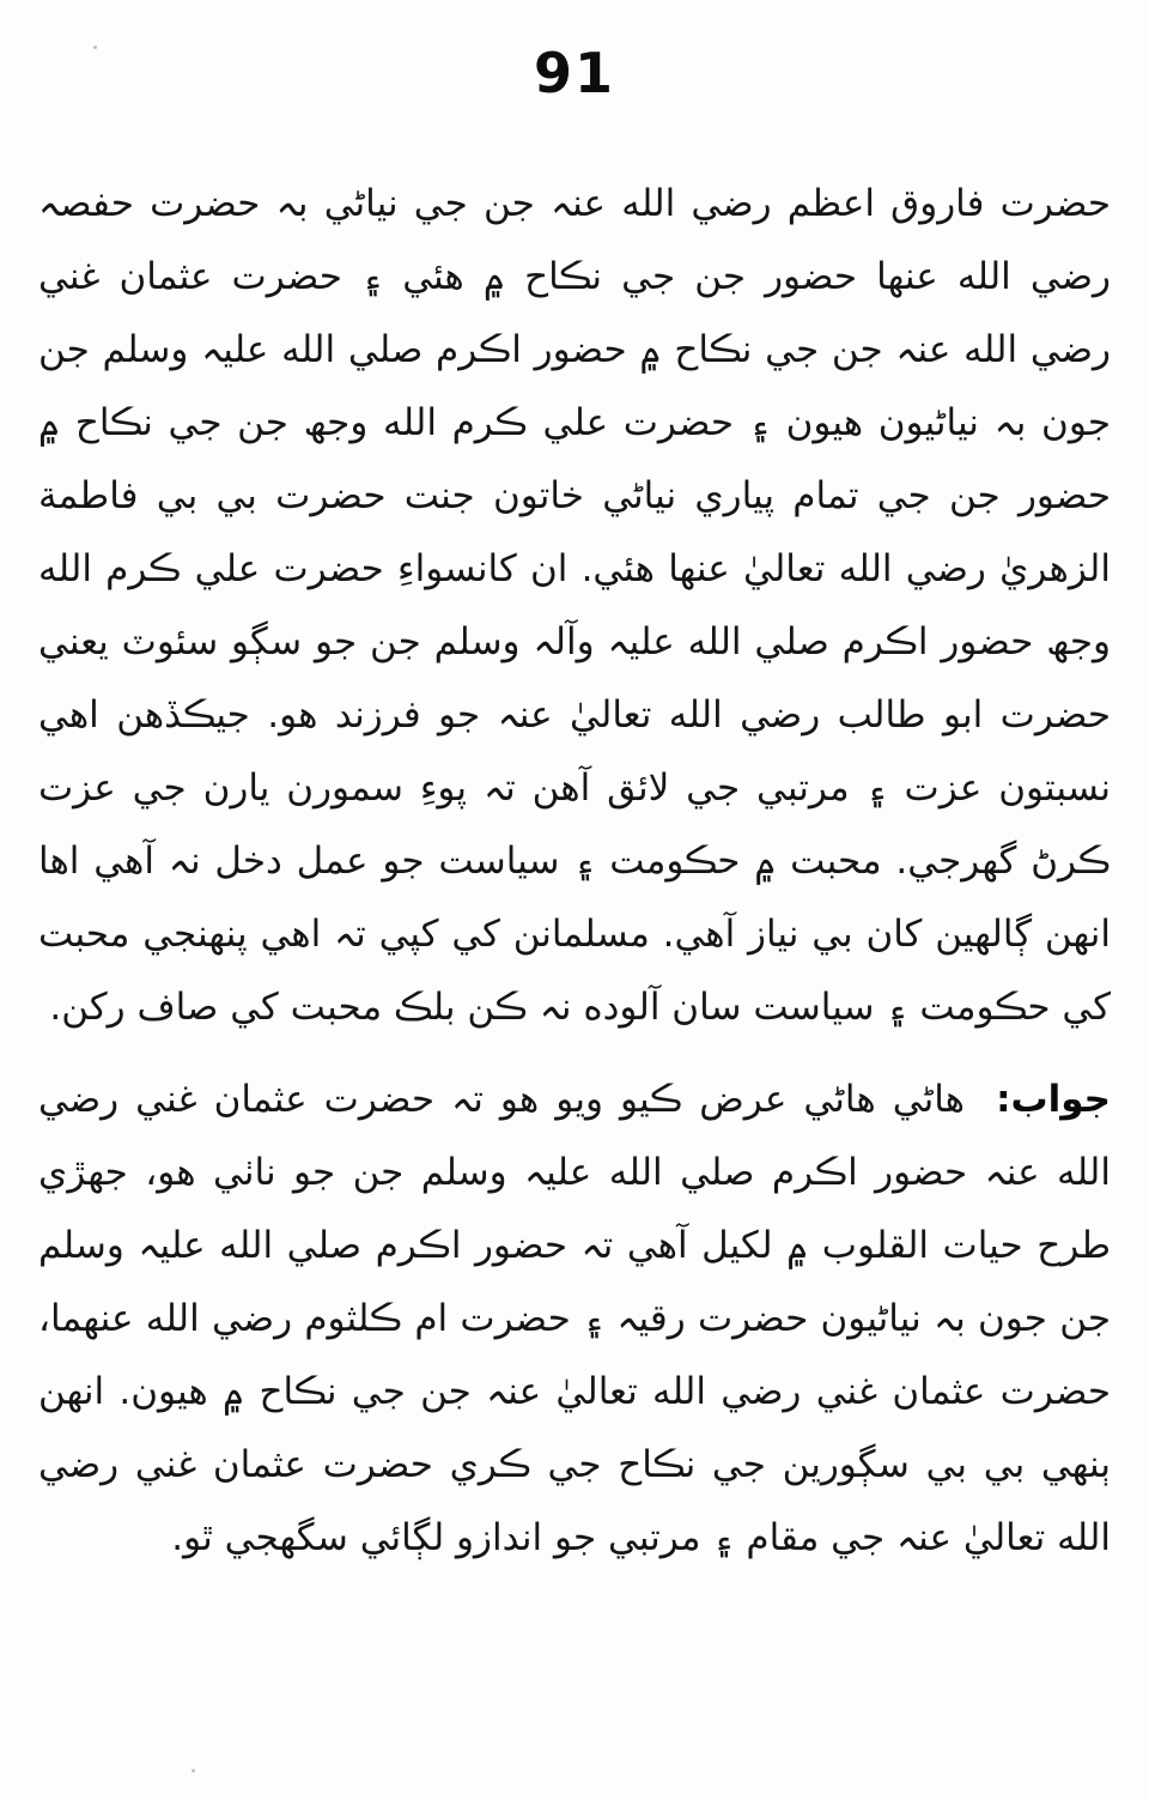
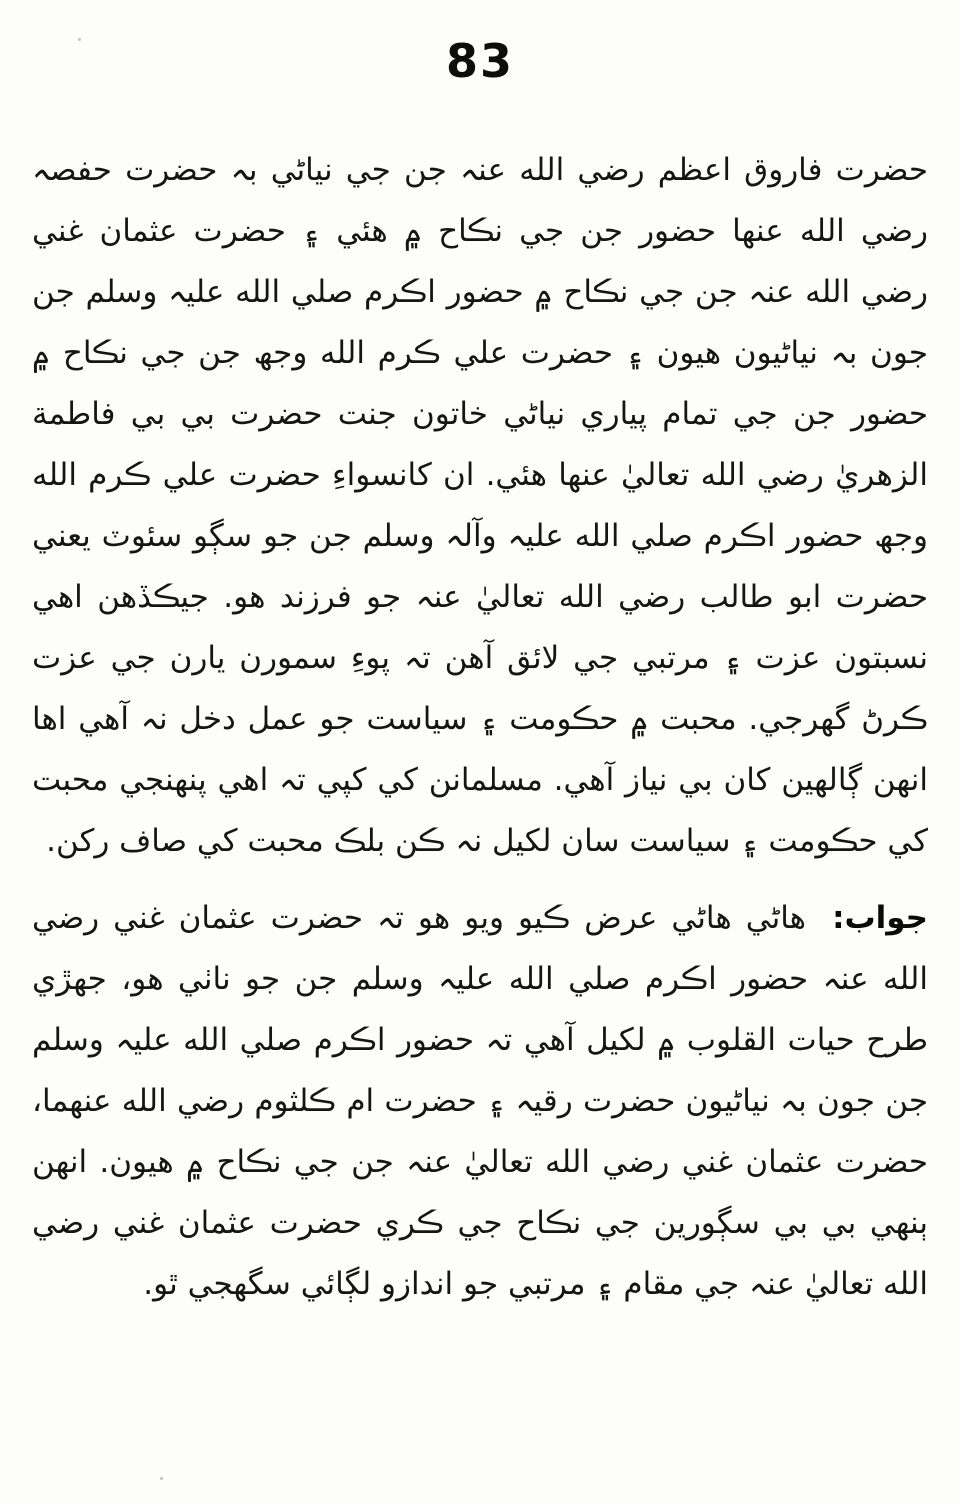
- 91
+ 83
- حضرت فاروق اعظم رضي الله عنہ جن جي نياڻي بہ حضرت حفصہ رضي الله عنها حضور جن جي نڪاح ۾ هئي ۽ حضرت عثمان غني رضي الله عنہ جن جي نڪاح ۾ حضور اڪرم صلي الله عليہ وسلم جن جون بہ نياڻيون هيون ۽ حضرت علي ڪرم الله وجھ جن جي نڪاح ۾ حضور جن جي تمام پياري نياڻي خاتون جنت حضرت بي بي فاطمة الزهريٰ رضي الله تعاليٰ عنها هئي. ان کانسواءِ حضرت علي ڪرم الله وجھ حضور اڪرم صلي الله عليہ وآلہ وسلم جن جو سڳو سئوٽ يعني حضرت ابو طالب رضي الله تعاليٰ عنہ جو فرزند هو. جيڪڏهن اهي نسبتون عزت ۽ مرتبي جي لائق آهن تہ پوءِ سمورن يارن جي عزت ڪرڻ گهرجي. محبت ۾ حڪومت ۽ سياست جو عمل دخل نہ آهي اها انهن ڳالهين کان بي نياز آهي. مسلمانن کي کپي تہ اهي پنهنجي محبت کي حڪومت ۽ سياست سان آلوده نہ ڪن بلڪ محبت کي صاف رکن.
+ حضرت فاروق اعظم رضي الله عنہ جن جي نياڻي بہ حضرت حفصہ رضي الله عنها حضور جن جي نڪاح ۾ هئي ۽ حضرت عثمان غني رضي الله عنہ جن جي نڪاح ۾ حضور اڪرم صلي الله عليہ وسلم جن جون بہ نياڻيون هيون ۽ حضرت علي ڪرم الله وجھ جن جي نڪاح ۾ حضور جن جي تمام پياري نياڻي خاتون جنت حضرت بي بي فاطمة الزهريٰ رضي الله تعاليٰ عنها هئي. ان کانسواءِ حضرت علي ڪرم الله وجھ حضور اڪرم صلي الله عليہ وآلہ وسلم جن جو سڳو سئوٽ يعني حضرت ابو طالب رضي الله تعاليٰ عنہ جو فرزند هو. جيڪڏهن اهي نسبتون عزت ۽ مرتبي جي لائق آهن تہ پوءِ سمورن يارن جي عزت ڪرڻ گهرجي. محبت ۾ حڪومت ۽ سياست جو عمل دخل نہ آهي اها انهن ڳالهين کان بي نياز آهي. مسلمانن کي کپي تہ اهي پنهنجي محبت کي حڪومت ۽ سياست سان لکيل نہ ڪن بلڪ محبت کي صاف رکن.
  جواب: هاڻي هاڻي عرض ڪيو ويو هو تہ حضرت عثمان غني رضي الله عنہ حضور اڪرم صلي الله عليہ وسلم جن جو ناٺي هو، جهڙي طرح حيات القلوب ۾ لکيل آهي تہ حضور اڪرم صلي الله عليہ وسلم جن جون بہ نياڻيون حضرت رقيہ ۽ حضرت ام ڪلثوم رضي الله عنهما، حضرت عثمان غني رضي الله تعاليٰ عنہ جن جي نڪاح ۾ هيون. انهن ٻنهي بي بي سڳورين جي نڪاح جي ڪري حضرت عثمان غني رضي الله تعاليٰ عنہ جي مقام ۽ مرتبي جو اندازو لڳائي سگھجي ٿو.
